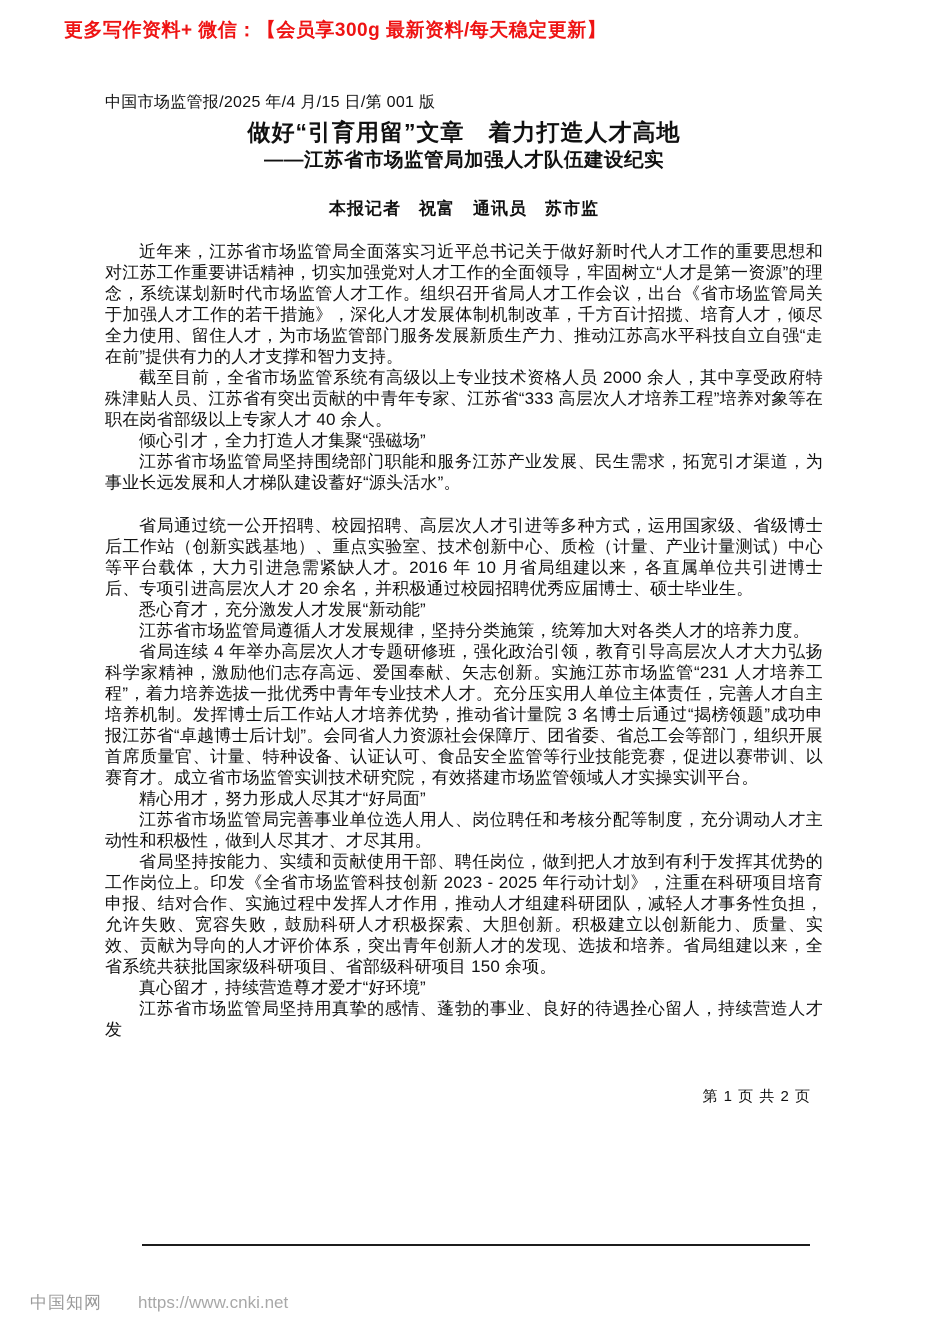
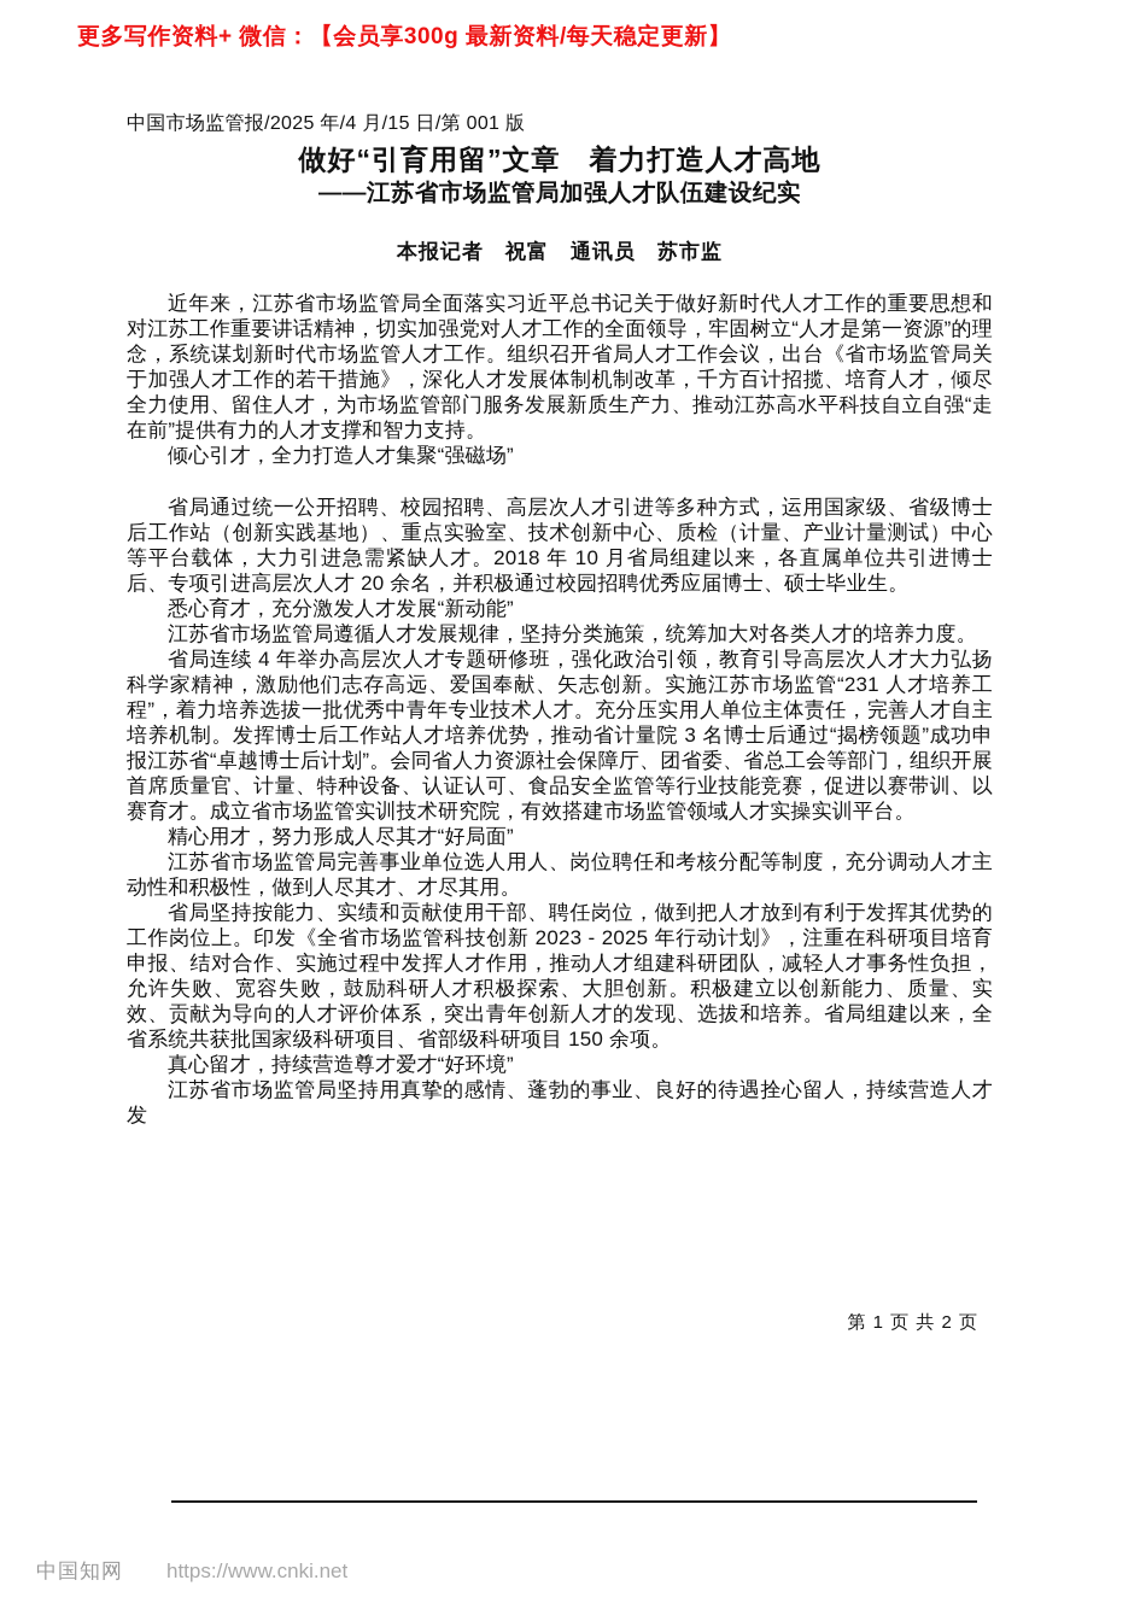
  更多写作资料+ 微信：【会员享300g 最新资料/每天稳定更新】
  中国市场监管报/2025 年/4 月/15 日/第 001 版
  做好“引育用留”文章 着力打造人才高地
  ——江苏省市场监管局加强人才队伍建设纪实
  本报记者 祝富 通讯员 苏市监
  近年来，江苏省市场监管局全面落实习近平总书记关于做好新时代人才工作的重要思想和对江苏工作重要讲话精神，切实加强党对人才工作的全面领导，牢固树立“人才是第一资源”的理念，系统谋划新时代市场监管人才工作。组织召开省局人才工作会议，出台《省市场监管局关于加强人才工作的若干措施》，深化人才发展体制机制改革，千方百计招揽、培育人才，倾尽全力使用、留住人才，为市场监管部门服务发展新质生产力、推动江苏高水平科技自立自强“走在前”提供有力的人才支撑和智力支持。
- 截至目前，全省市场监管系统有高级以上专业技术资格人员 2000 余人，其中享受政府特殊津贴人员、江苏省有突出贡献的中青年专家、江苏省“333 高层次人才培养工程”培养对象等在职在岗省部级以上专家人才 40 余人。
  倾心引才，全力打造人才集聚“强磁场”
- 江苏省市场监管局坚持围绕部门职能和服务江苏产业发展、民生需求，拓宽引才渠道，为事业长远发展和人才梯队建设蓄好“源头活水”。
- 省局通过统一公开招聘、校园招聘、高层次人才引进等多种方式，运用国家级、省级博士后工作站（创新实践基地）、重点实验室、技术创新中心、质检（计量、产业计量测试）中心等平台载体，大力引进急需紧缺人才。2016 年 10 月省局组建以来，各直属单位共引进博士后、专项引进高层次人才 20 余名，并积极通过校园招聘优秀应届博士、硕士毕业生。
+ 省局通过统一公开招聘、校园招聘、高层次人才引进等多种方式，运用国家级、省级博士后工作站（创新实践基地）、重点实验室、技术创新中心、质检（计量、产业计量测试）中心等平台载体，大力引进急需紧缺人才。2018 年 10 月省局组建以来，各直属单位共引进博士后、专项引进高层次人才 20 余名，并积极通过校园招聘优秀应届博士、硕士毕业生。
  悉心育才，充分激发人才发展“新动能”
  江苏省市场监管局遵循人才发展规律，坚持分类施策，统筹加大对各类人才的培养力度。
  省局连续 4 年举办高层次人才专题研修班，强化政治引领，教育引导高层次人才大力弘扬科学家精神，激励他们志存高远、爱国奉献、矢志创新。实施江苏市场监管“231 人才培养工程”，着力培养选拔一批优秀中青年专业技术人才。充分压实用人单位主体责任，完善人才自主培养机制。发挥博士后工作站人才培养优势，推动省计量院 3 名博士后通过“揭榜领题”成功申报江苏省“卓越博士后计划”。会同省人力资源社会保障厅、团省委、省总工会等部门，组织开展首席质量官、计量、特种设备、认证认可、食品安全监管等行业技能竞赛，促进以赛带训、以赛育才。成立省市场监管实训技术研究院，有效搭建市场监管领域人才实操实训平台。
  精心用才，努力形成人尽其才“好局面”
  江苏省市场监管局完善事业单位选人用人、岗位聘任和考核分配等制度，充分调动人才主动性和积极性，做到人尽其才、才尽其用。
  省局坚持按能力、实绩和贡献使用干部、聘任岗位，做到把人才放到有利于发挥其优势的工作岗位上。印发《全省市场监管科技创新 2023 - 2025 年行动计划》，注重在科研项目培育申报、结对合作、实施过程中发挥人才作用，推动人才组建科研团队，减轻人才事务性负担，允许失败、宽容失败，鼓励科研人才积极探索、大胆创新。积极建立以创新能力、质量、实效、贡献为导向的人才评价体系，突出青年创新人才的发现、选拔和培养。省局组建以来，全省系统共获批国家级科研项目、省部级科研项目 150 余项。
  真心留才，持续营造尊才爱才“好环境”
  江苏省市场监管局坚持用真挚的感情、蓬勃的事业、良好的待遇拴心留人，持续营造人才发
  第 1 页 共 2 页
  中国知网
  https://www.cnki.net
